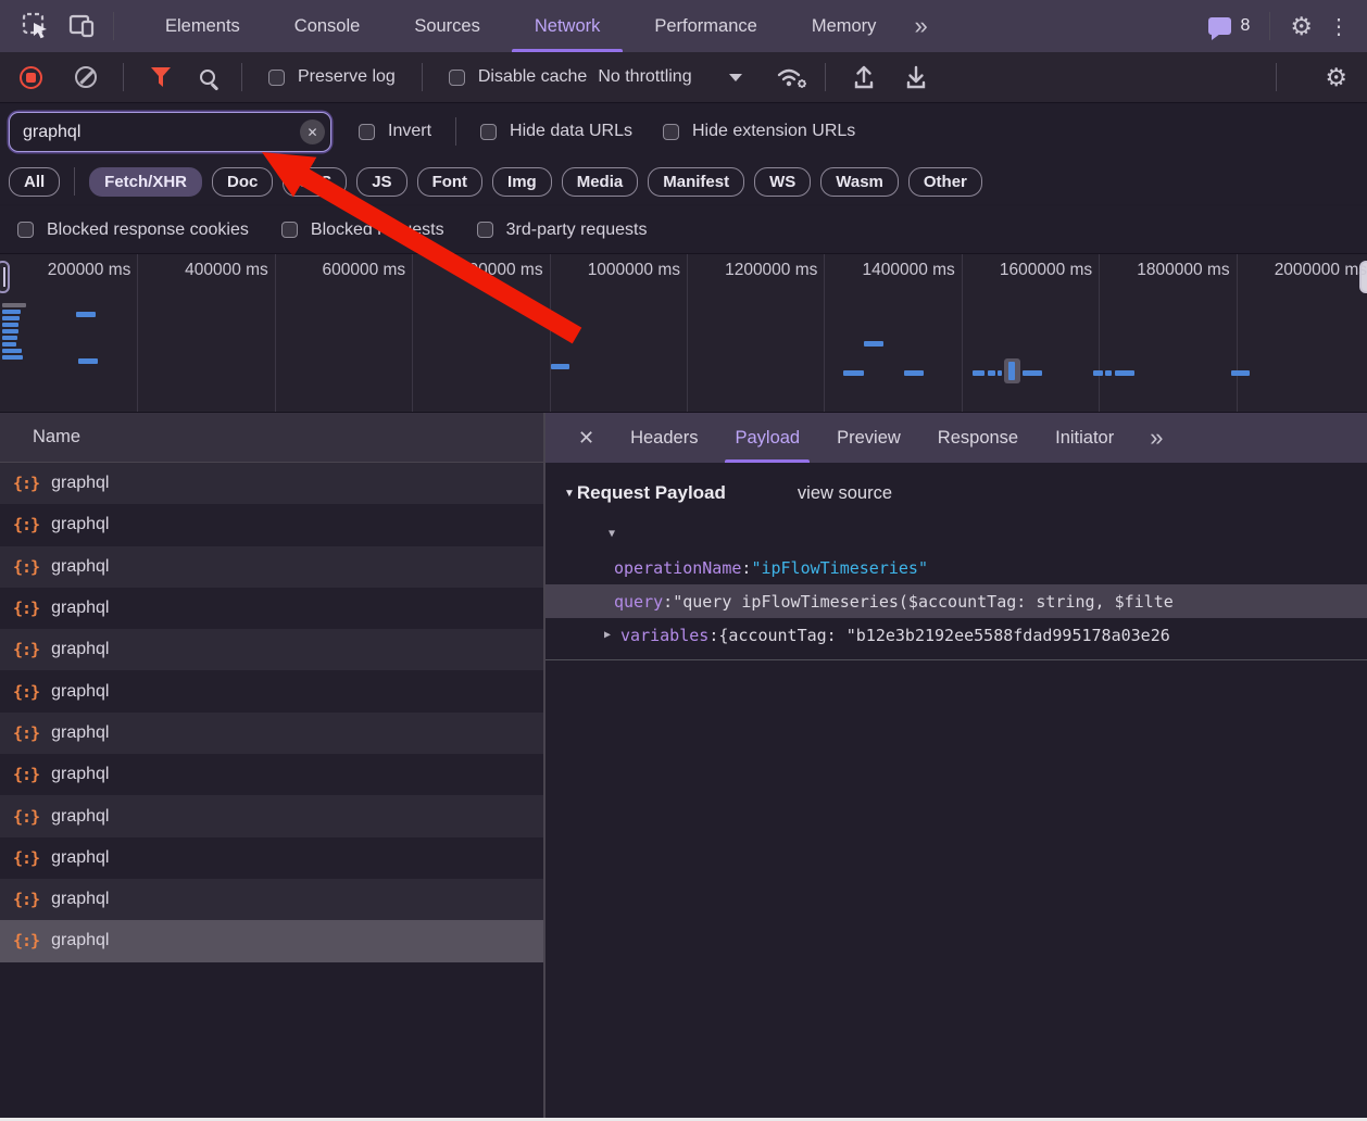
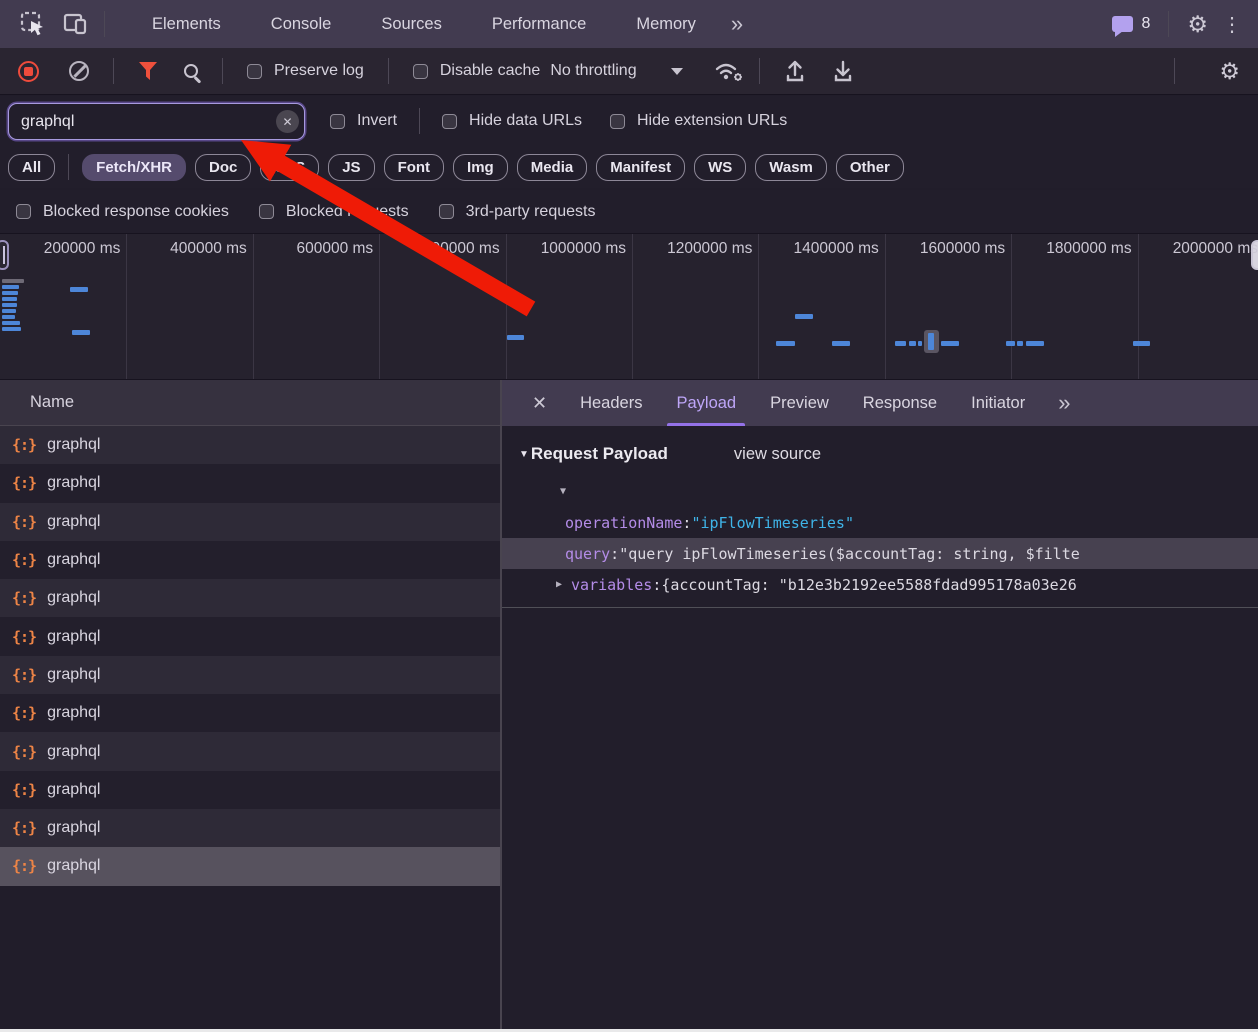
  Elements
  Console
  Sources
- Network
  Performance
  Memory
  »
  8
  ⚙
  ⋮
  Preserve log
  Disable cache
  No throttling
  ⚙
  graphql
  ✕
  Invert
  Hide data URLs
  Hide extension URLs
  All
  Fetch/XHR
  Doc
  JS
  Font
  Img
  Media
  Manifest
  WS
  Wasm
  Other
  Blocked response cookies
  Blockedests
  3rd-party requests
  200000 ms
  400000 ms
  600000 ms
  0000 ms
  1000000 ms
  1200000 ms
  1400000 ms
  1600000 ms
  1800000 ms
  2000000 ms
  Name
  {:}
  graphql
  {:}
  graphql
  {:}
  graphql
  {:}
  graphql
  {:}
  graphql
  {:}
  graphql
  {:}
  graphql
  {:}
  graphql
  {:}
  graphql
  {:}
  graphql
  {:}
  graphql
  {:}
  graphql
  ✕
  Headers
  Payload
  Preview
  Response
  Initiator
  »
  ▼
  Request Payload
  view source
  ▼
  operationName
  :
  "ipFlowTimeseries"
  query
  :
  "query ipFlowTimeseries($accountTag: string, $filte
  ▶
  variables
  :
  {accountTag: "b12e3b2192ee5588fdad995178a03e26
